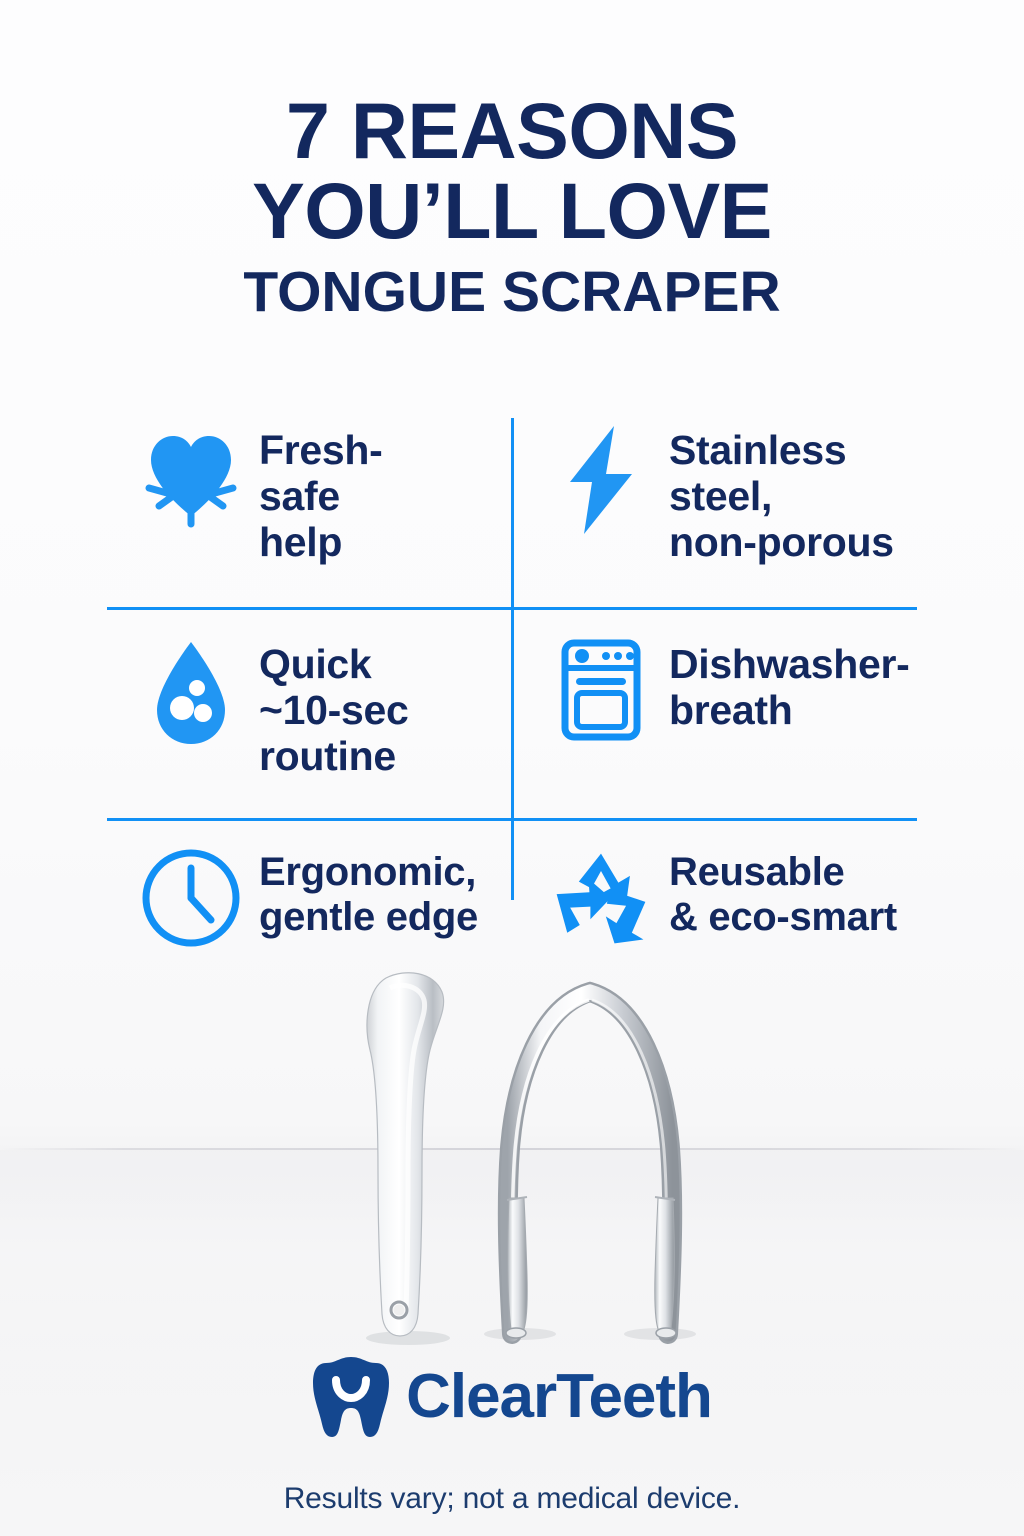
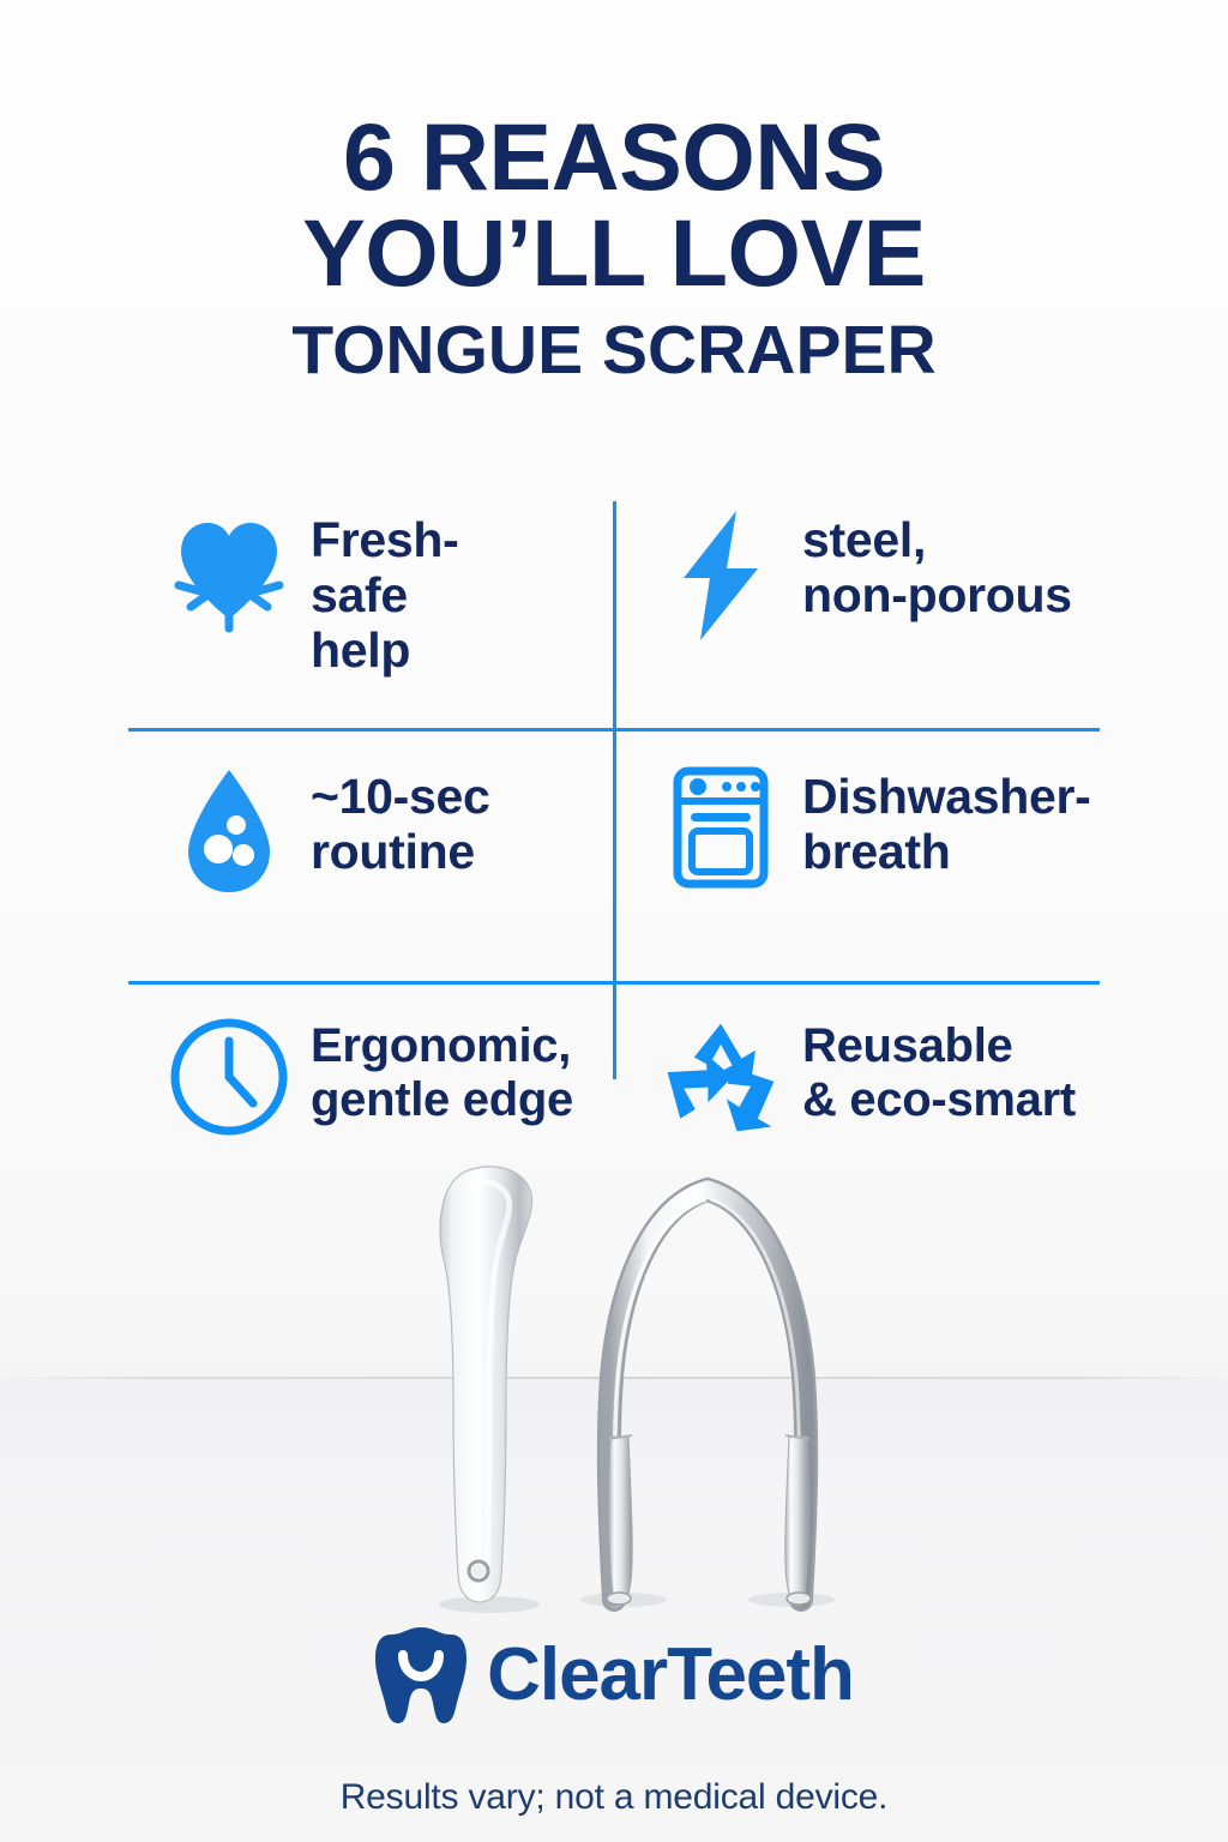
- 7 REASONS
+ 6 REASONS
  YOU’LL LOVE
  TONGUE SCRAPER
  Fresh-
  safe
  help
- Stainless
  steel,
  non-porous
- Quick
  ~10-sec
  routine
  Dishwasher-
  breath
  Ergonomic,
  gentle edge
  Reusable
  & eco-smart
  ClearTeeth
  Results vary; not a medical device.
